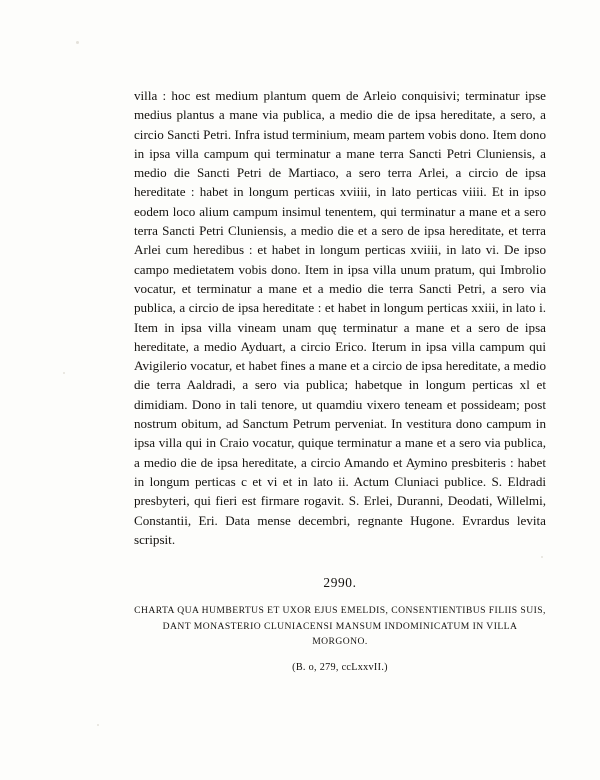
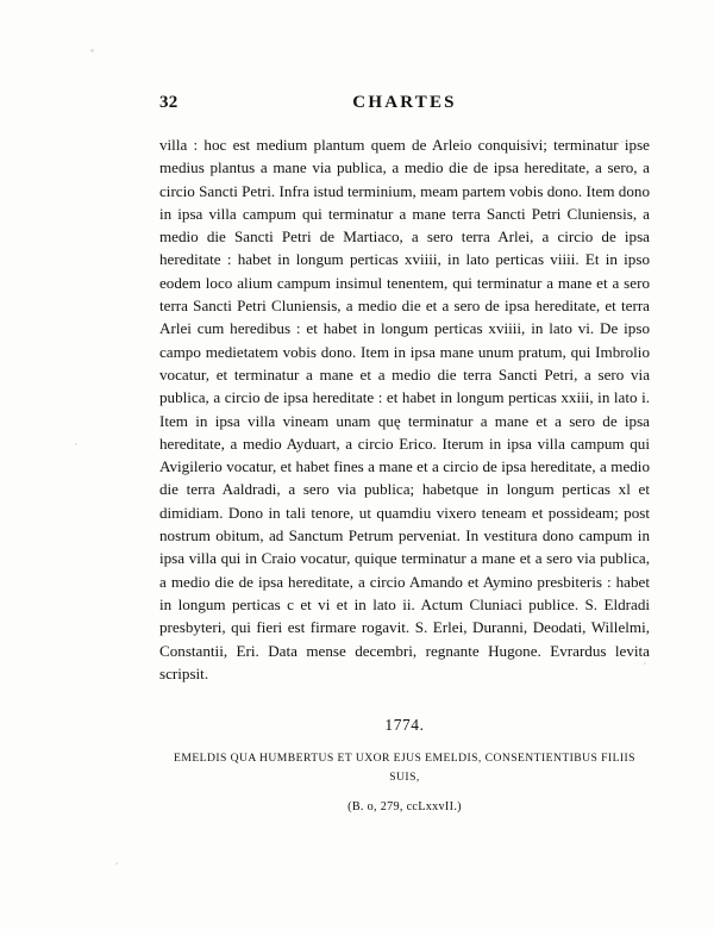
+ 32
+ CHARTES
- villa : hoc est medium plantum quem de Arleio conquisivi; terminatur ipse medius plantus a mane via publica, a medio die de ipsa hereditate, a sero, a circio Sancti Petri. Infra istud terminium, meam partem vobis dono. Item dono in ipsa villa campum qui terminatur a mane terra Sancti Petri Cluniensis, a medio die Sancti Petri de Martiaco, a sero terra Arlei, a circio de ipsa hereditate : habet in longum perticas xviiii, in lato perticas viiii. Et in ipso eodem loco alium campum insimul tenentem, qui terminatur a mane et a sero terra Sancti Petri Cluniensis, a medio die et a sero de ipsa hereditate, et terra Arlei cum heredibus : et habet in longum perticas xviiii, in lato vi. De ipso campo medietatem vobis dono. Item in ipsa villa unum pratum, qui Imbrolio vocatur, et terminatur a mane et a medio die terra Sancti Petri, a sero via publica, a circio de ipsa hereditate : et habet in longum perticas xxiii, in lato i. Item in ipsa villa vineam unam quę terminatur a mane et a sero de ipsa hereditate, a medio Ayduart, a circio Erico. Iterum in ipsa villa campum qui Avigilerio vocatur, et habet fines a mane et a circio de ipsa hereditate, a medio die terra Aaldradi, a sero via publica; habetque in longum perticas xl et dimidiam. Dono in tali tenore, ut quamdiu vixero teneam et possideam; post nostrum obitum, ad Sanctum Petrum perveniat. In vestitura dono campum in ipsa villa qui in Craio vocatur, quique terminatur a mane et a sero via publica, a medio die de ipsa hereditate, a circio Amando et Aymino presbiteris : habet in longum perticas c et vi et in lato ii. Actum Cluniaci publice. S. Eldradi presbyteri, qui fieri est firmare rogavit. S. Erlei, Duranni, Deodati, Willelmi, Constantii, Eri. Data mense decembri, regnante Hugone. Evrardus levita scripsit.
+ villa : hoc est medium plantum quem de Arleio conquisivi; terminatur ipse medius plantus a mane via publica, a medio die de ipsa hereditate, a sero, a circio Sancti Petri. Infra istud terminium, meam partem vobis dono. Item dono in ipsa villa campum qui terminatur a mane terra Sancti Petri Cluniensis, a medio die Sancti Petri de Martiaco, a sero terra Arlei, a circio de ipsa hereditate : habet in longum perticas xviiii, in lato perticas viiii. Et in ipso eodem loco alium campum insimul tenentem, qui terminatur a mane et a sero terra Sancti Petri Cluniensis, a medio die et a sero de ipsa hereditate, et terra Arlei cum heredibus : et habet in longum perticas xviiii, in lato vi. De ipso campo medietatem vobis dono. Item in ipsa mane unum pratum, qui Imbrolio vocatur, et terminatur a mane et a medio die terra Sancti Petri, a sero via publica, a circio de ipsa hereditate : et habet in longum perticas xxiii, in lato i. Item in ipsa villa vineam unam quę terminatur a mane et a sero de ipsa hereditate, a medio Ayduart, a circio Erico. Iterum in ipsa villa campum qui Avigilerio vocatur, et habet fines a mane et a circio de ipsa hereditate, a medio die terra Aaldradi, a sero via publica; habetque in longum perticas xl et dimidiam. Dono in tali tenore, ut quamdiu vixero teneam et possideam; post nostrum obitum, ad Sanctum Petrum perveniat. In vestitura dono campum in ipsa villa qui in Craio vocatur, quique terminatur a mane et a sero via publica, a medio die de ipsa hereditate, a circio Amando et Aymino presbiteris : habet in longum perticas c et vi et in lato ii. Actum Cluniaci publice. S. Eldradi presbyteri, qui fieri est firmare rogavit. S. Erlei, Duranni, Deodati, Willelmi, Constantii, Eri. Data mense decembri, regnante Hugone. Evrardus levita scripsit.
- 2990.
+ 1774.
- CHARTA QUA HUMBERTUS ET UXOR EJUS EMELDIS, CONSENTIENTIBUS FILIIS SUIS,
+ EMELDIS QUA HUMBERTUS ET UXOR EJUS EMELDIS, CONSENTIENTIBUS FILIIS SUIS,
- DANT MONASTERIO CLUNIACENSI MANSUM INDOMINICATUM IN VILLA MORGONO.
  (B. o, 279, ccLxxvII.)
